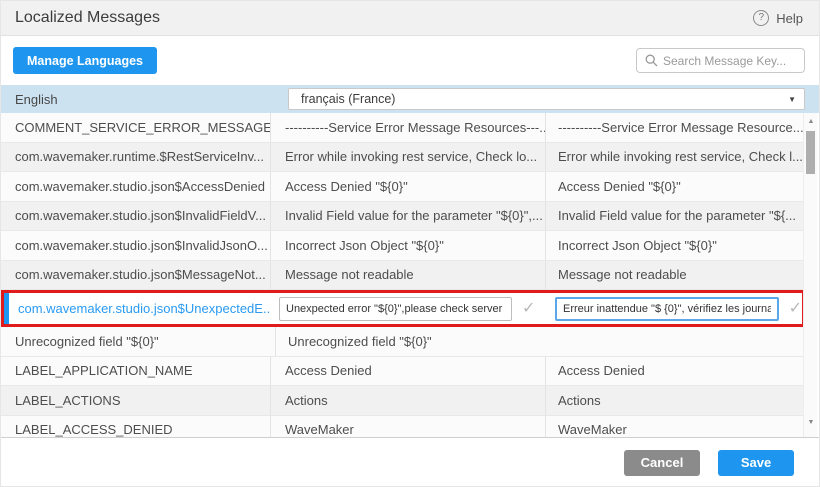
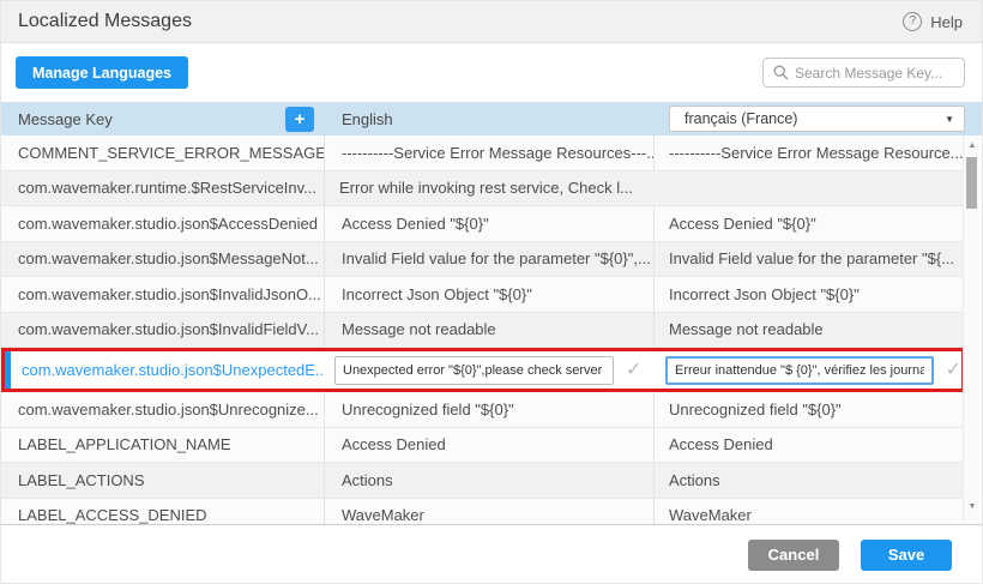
  Localized Messages
  ?
  Help
  Manage Languages
  Search Message Key...
+ Message Key
+ +
  English
  français (France)
  ▼
  COMMENT_SERVICE_ERROR_MESSAGE
  ----------Service Error Message Resources---..
  ----------Service Error Message Resource...
  com.wavemaker.runtime.$RestServiceInv...
- Error while invoking rest service, Check lo...
  Error while invoking rest service, Check l...
  com.wavemaker.studio.json$AccessDenied
  Access Denied "${0}"
  Access Denied "${0}"
- com.wavemaker.studio.json$InvalidFieldV...
+ com.wavemaker.studio.json$MessageNot...
  Invalid Field value for the parameter "${0}",...
  Invalid Field value for the parameter "${...
  com.wavemaker.studio.json$InvalidJsonO...
  Incorrect Json Object "${0}"
  Incorrect Json Object "${0}"
- com.wavemaker.studio.json$MessageNot...
+ com.wavemaker.studio.json$InvalidFieldV...
  Message not readable
  Message not readable
  com.wavemaker.studio.json$UnexpectedE..
  Unexpected error "${0}",please check server
  ✓
  Erreur inattendue "$ {0}", vérifiez les journa
  ✓
+ com.wavemaker.studio.json$Unrecognize...
  Unrecognized field "${0}"
  Unrecognized field "${0}"
  LABEL_APPLICATION_NAME
  Access Denied
  Access Denied
  LABEL_ACTIONS
  Actions
  Actions
  LABEL_ACCESS_DENIED
  WaveMaker
  WaveMaker
  Cancel
  Save
